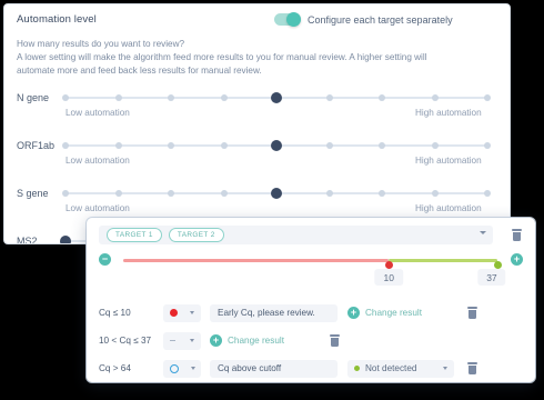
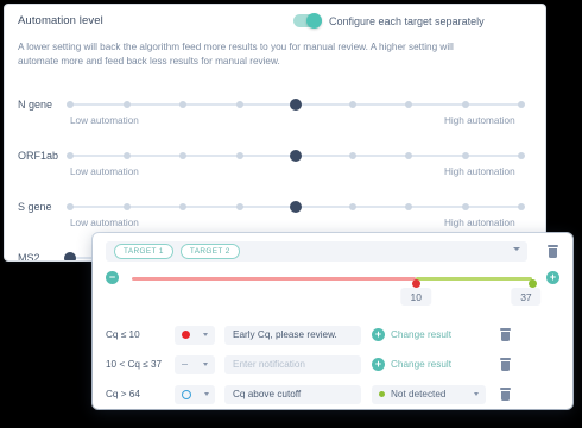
  Automation level
  Configure each target separately
- How many results do you want to review?
- A lower setting will make the algorithm feed more results to you for manual review. A higher setting will automate more and feed back less results for manual review.
+ A lower setting will back the algorithm feed more results to you for manual review. A higher setting will automate more and feed back less results for manual review.
  N gene
  Low automation
  High automation
  ORF1ab
  Low automation
  High automation
  S gene
  Low automation
  High automation
  MS2
  −
  +
  10
  37
  Cq ≤ 10
  Early Cq, please review.
  +
  Change result
  10 < Cq ≤ 37
+ Enter notification
  +
  Change result
  Cq > 64
  Cq above cutoff
  Not detected
